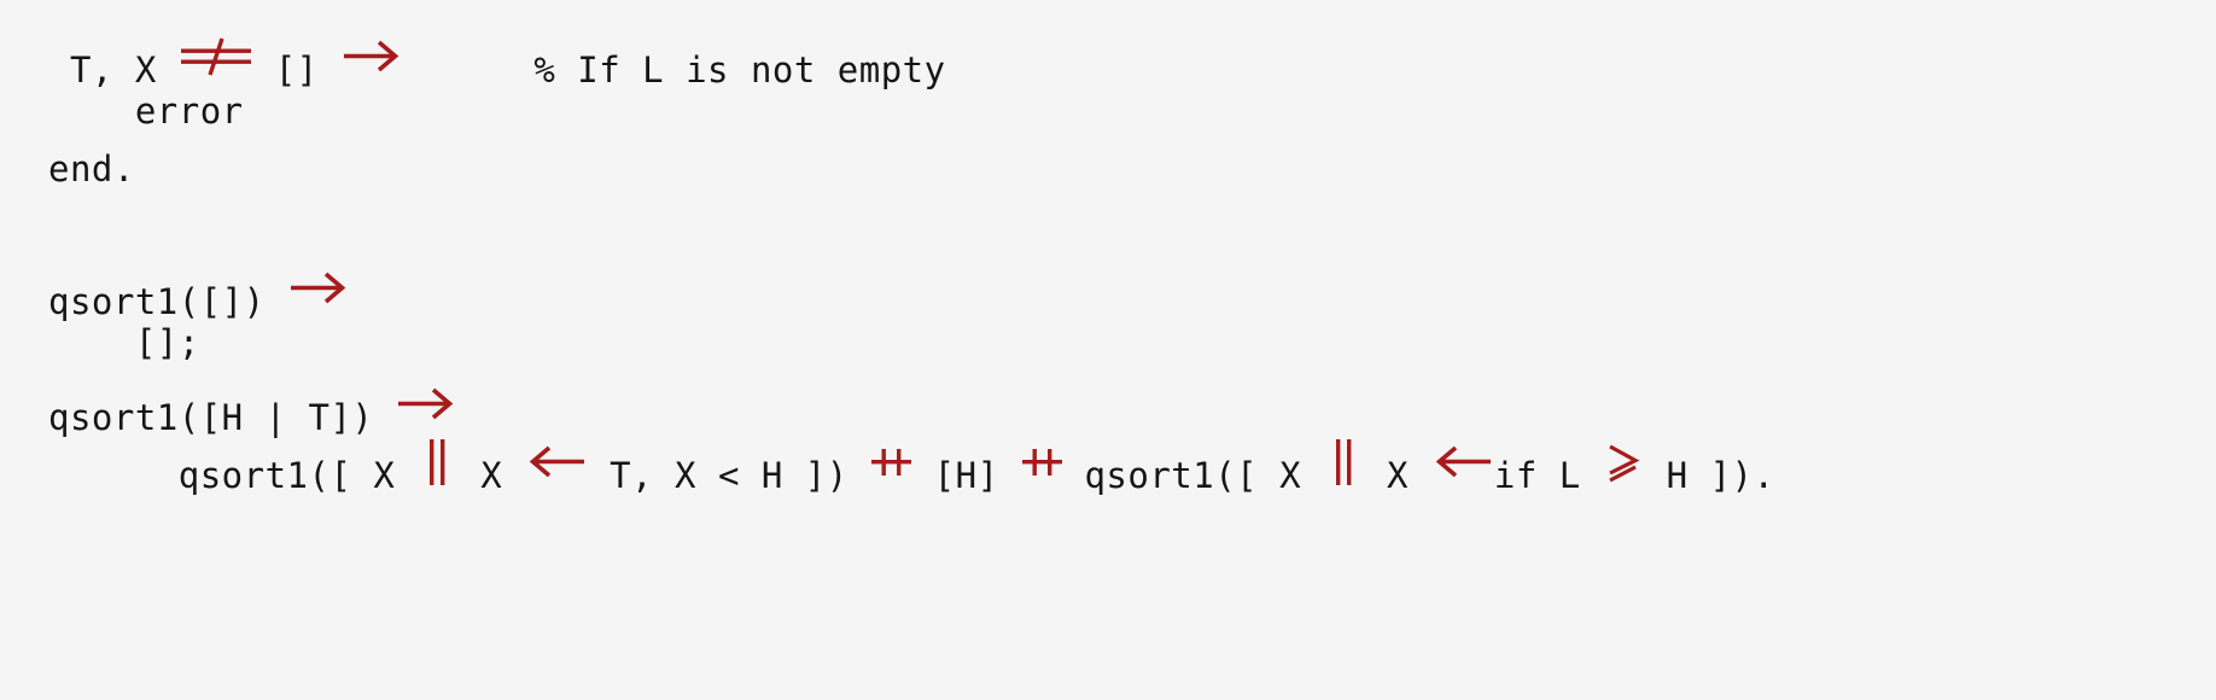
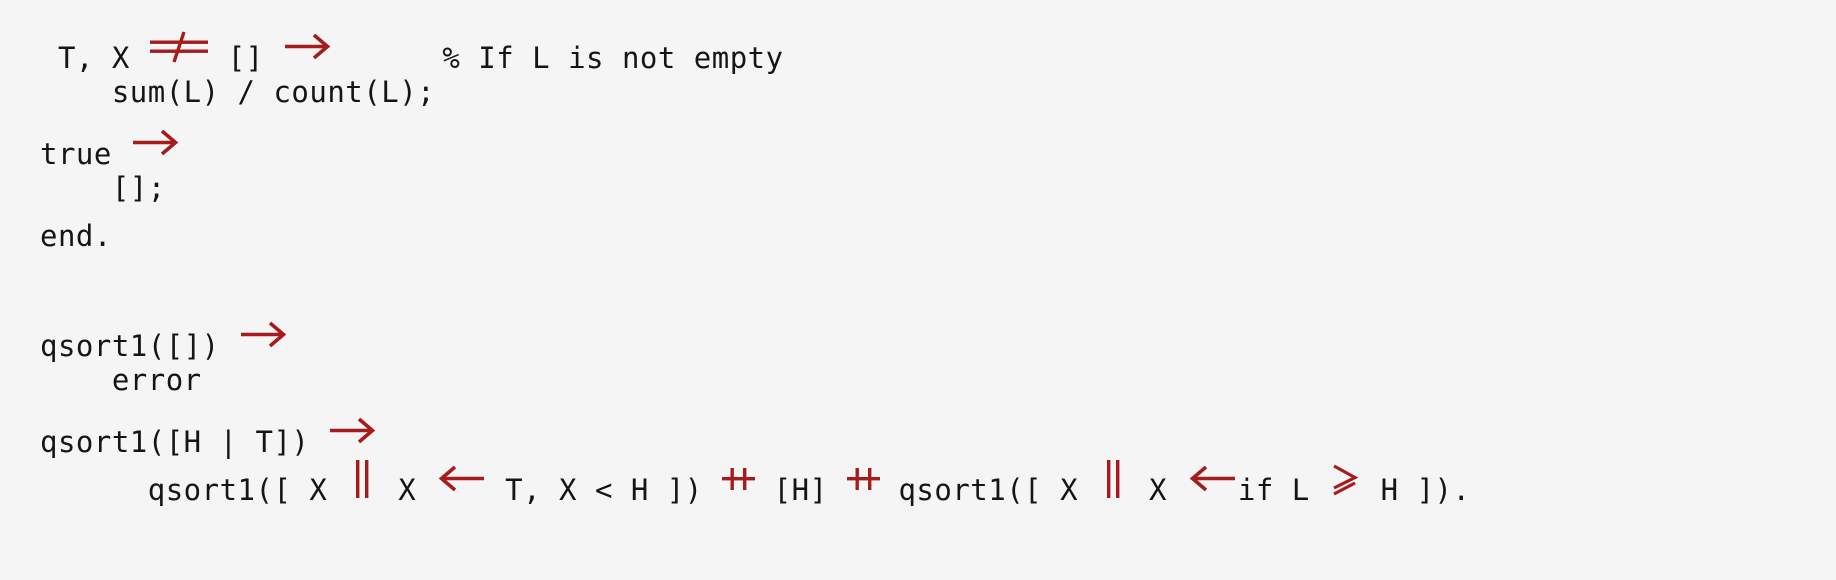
  T, X [] % If L is not empty
+ sum(L) / count(L);
+ true
- error
+ [];
  end.
  qsort1([])
- [];
+ error
  qsort1([H | T])
  qsort1([ X X T, X < H ]) [H] qsort1([ X X if L H ]).
